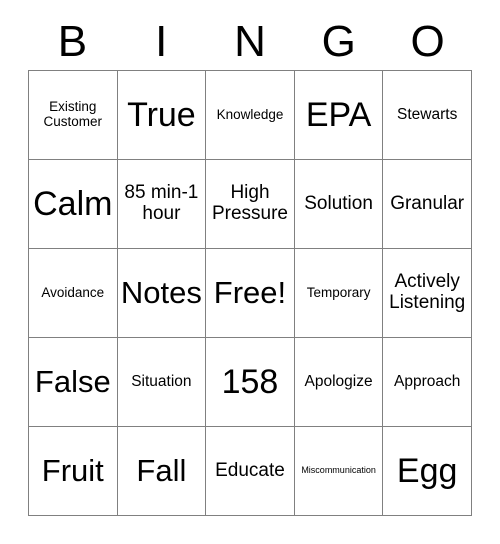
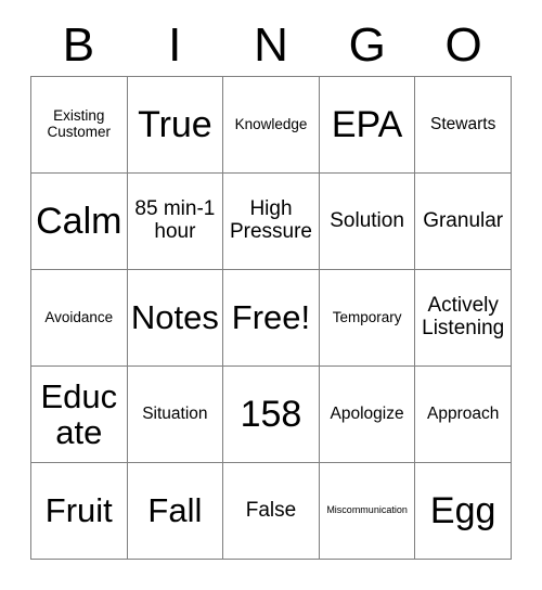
  B
  I
  N
  G
  O
  Existing Customer
  True
  Knowledge
  EPA
  Stewarts
  Calm
  85 min-1 hour
  High Pressure
  Solution
  Granular
  Avoidance
  Notes
  Free!
  Temporary
  Actively Listening
- False
+ Educate
  Situation
  158
  Apologize
  Approach
  Fruit
  Fall
- Educate
+ False
  Miscommunication
  Egg
